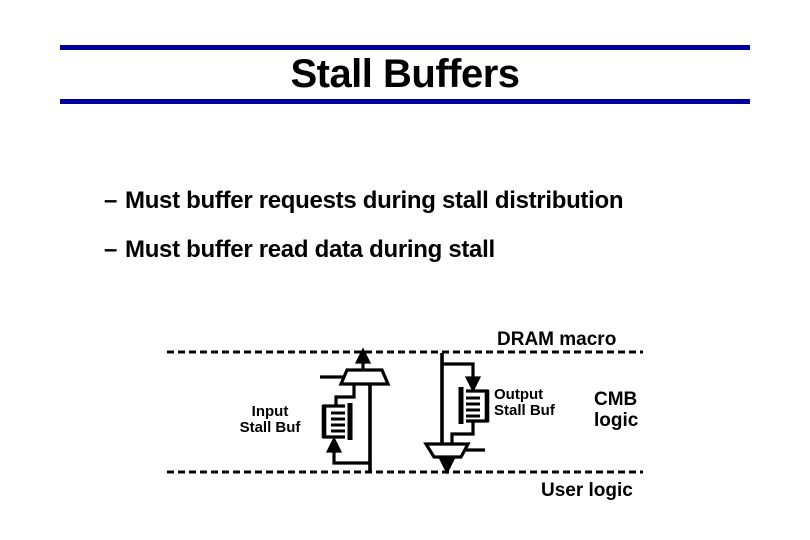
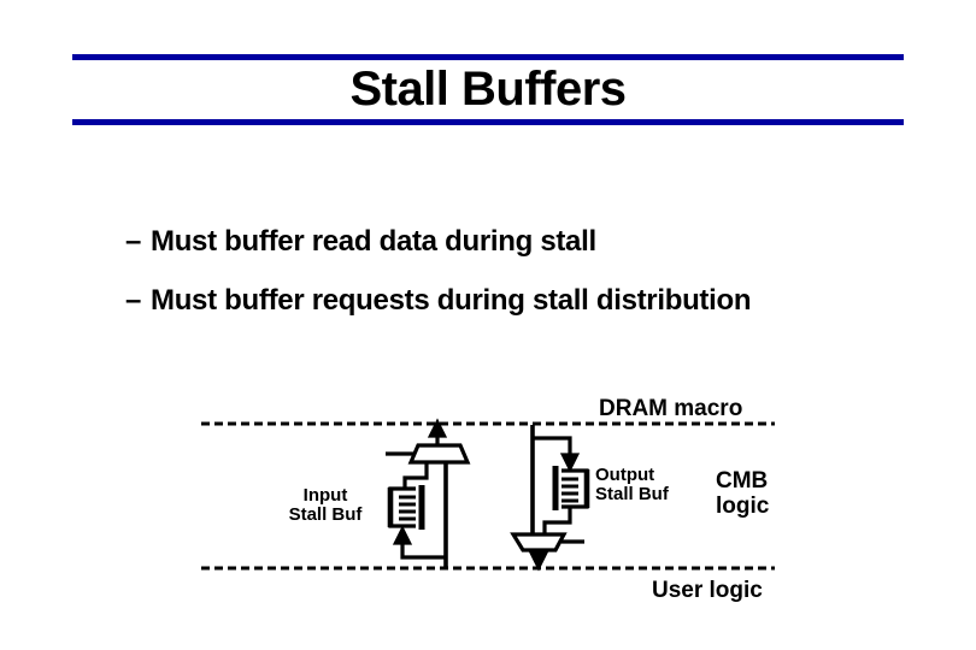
  Stall Buffers
  –
- Must buffer requests during stall distribution
+ Must buffer read data during stall
  –
- Must buffer read data during stall
+ Must buffer requests during stall distribution
  DRAM macro
  User logic
  CMB
  logic
  Input
  Stall Buf
  Output
  Stall Buf
